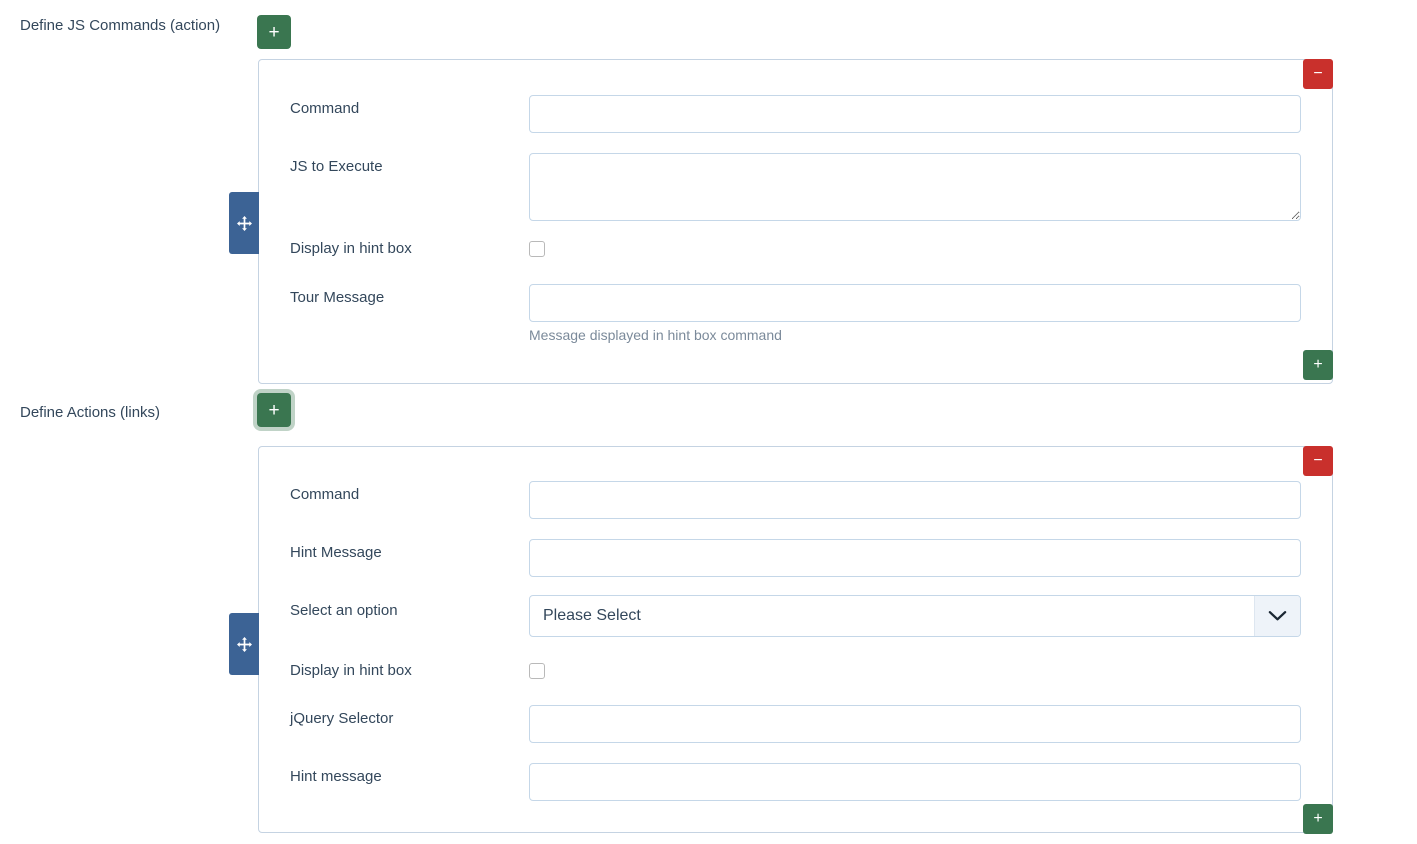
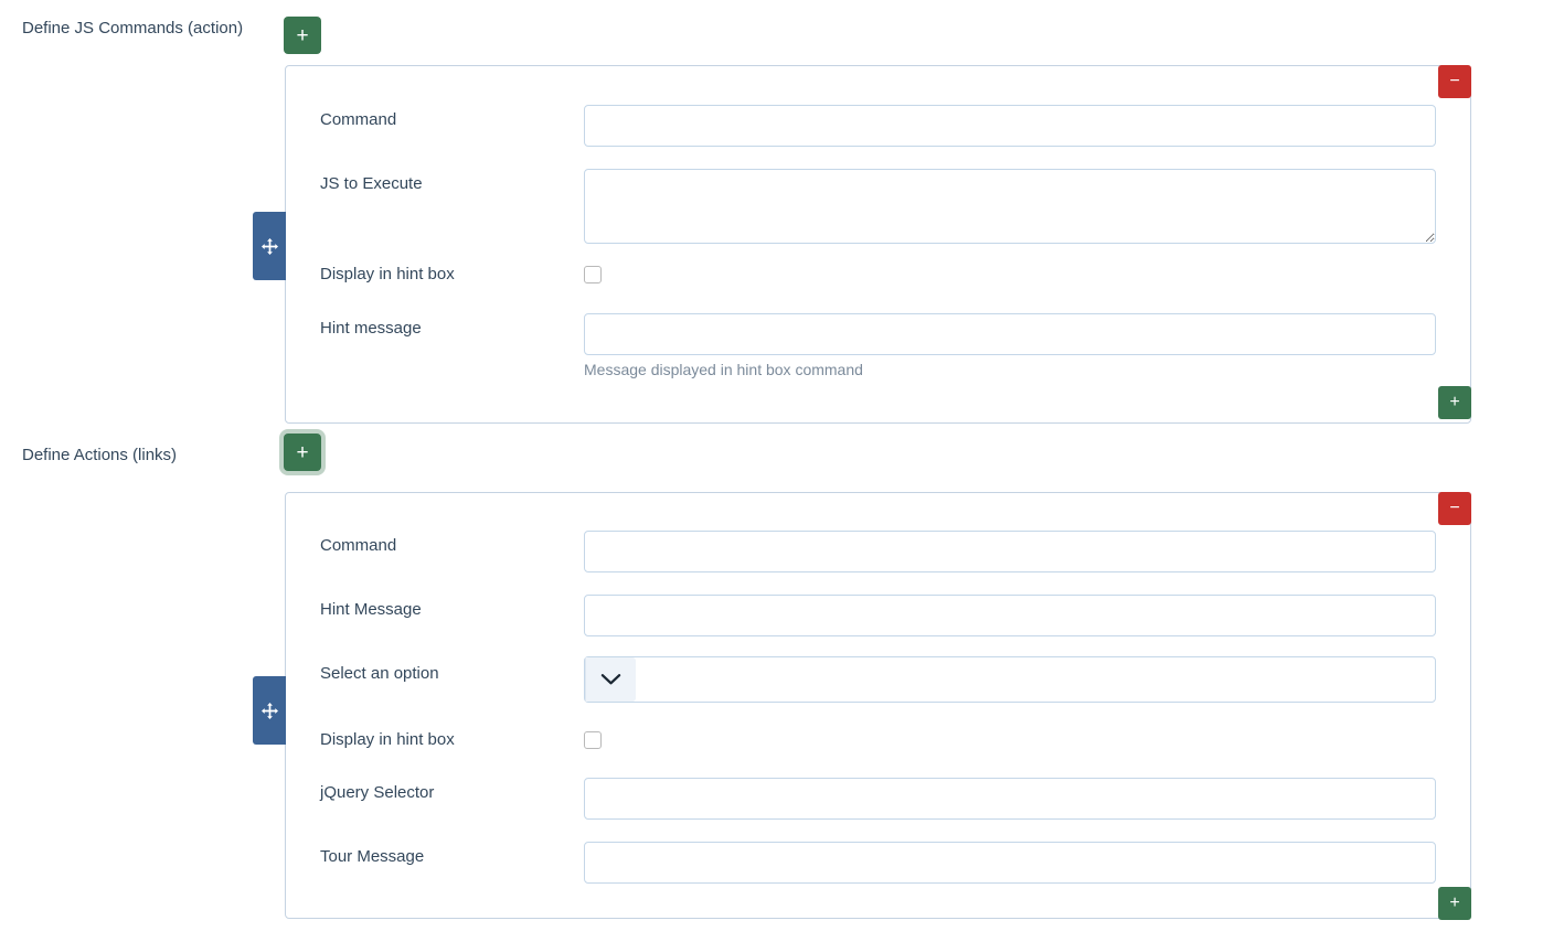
  Define JS Commands (action)
  +
  Command
  JS to Execute
  Display in hint box
- Tour Message
+ Hint message
  Message displayed in hint box command
  −
  +
  Define Actions (links)
  +
  Command
  Hint Message
  Select an option
- Please Select
  Display in hint box
  jQuery Selector
- Hint message
+ Tour Message
  −
  +
